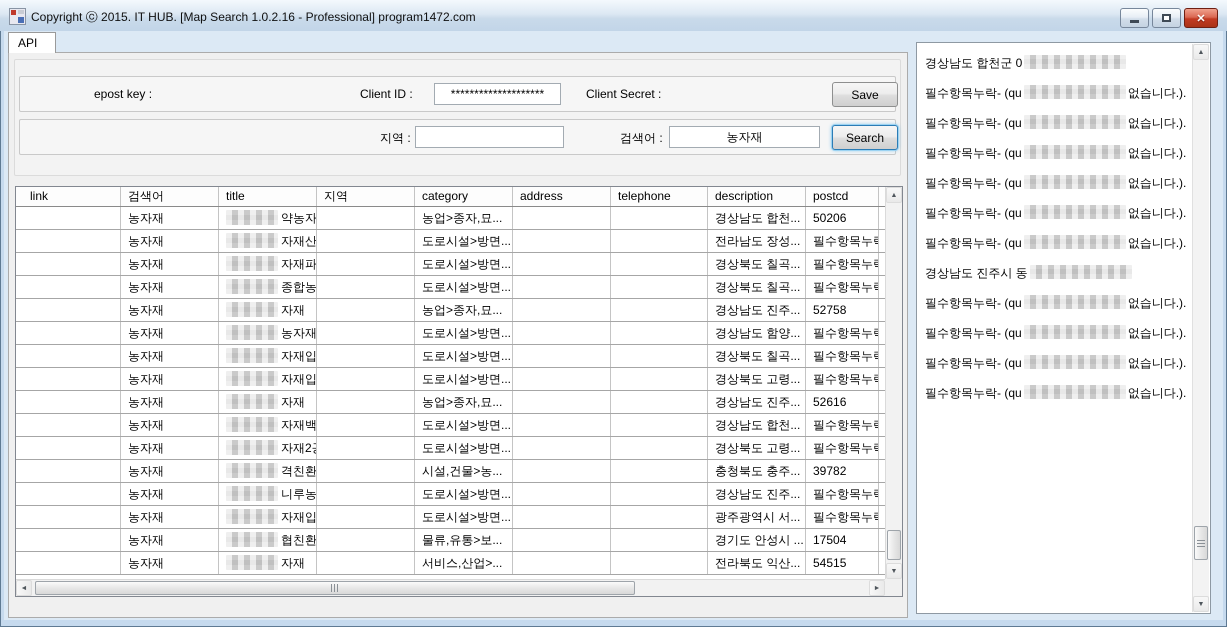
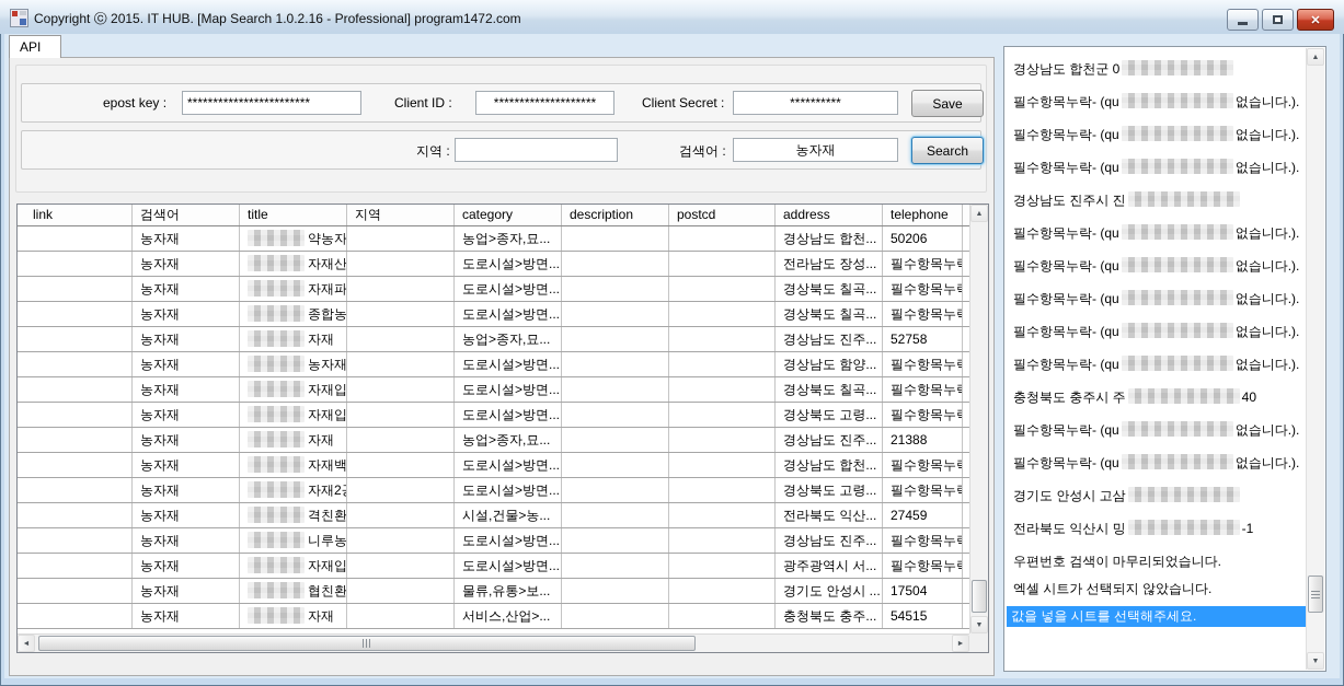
  Copyright ⓒ 2015. IT HUB. [Map Search 1.0.2.16 - Professional] program1472.com
  ✕
  API
  epost key :
+ ************************
  Client ID :
  ********************
  Client Secret :
+ **********
  Save
  지역 :
  검색어 :
  농자재
  Search
  link
  검색어
  title
  지역
  category
- address
+ description
- telephone
+ postcd
- description
+ address
- postcd
+ telephone
  농자재
  농업>종자,묘...
  경상남도 합천...
  50206
  농자재
  도로시설>방면...
  전라남도 장성...
  필수항목누
  농자재
  도로시설>방면...
  경상북도 칠곡...
  필수항목누
  농자재
  도로시설>방면...
  경상북도 칠곡...
  필수항목누
  농자재
  자재
  농업>종자,묘...
  경상남도 진주...
  52758
  농자재
  도로시설>방면...
  경상남도 함양...
  필수항목누
  농자재
  자재입
  도로시설>방면...
  경상북도 칠곡...
  필수항목누
  농자재
  자재입
  도로시설>방면...
  경상북도 고령...
  필수항목누
  농자재
  자재
  농업>종자,묘...
  경상남도 진주...
- 52616
+ 21388
  농자재
  도로시설>방면...
  경상남도 합천...
  필수항목누
  농자재
  도로시설>방면...
  경상북도 고령...
  필수항목누
  농자재
  시설,건물>농...
- 충청북도 충주...
+ 전라북도 익산...
- 39782
+ 27459
  농자재
  도로시설>방면...
  경상남도 진주...
  필수항목누
  농자재
  자재입
  도로시설>방면...
  광주광역시 서...
  필수항목누
  농자재
  물류,유통>보...
  경기도 안성시 ...
  17504
  농자재
  자재
  서비스,산업>...
- 전라북도 익산...
+ 충청북도 충주...
  54515
  경상남도 합천군 0
  필수항목누락- (qu 없습니다.).
  필수항목누락- (qu 없습니다.).
  필수항목누락- (qu 없습니다.).
+ 경상남도 진주시 진
  필수항목누락- (qu 없습니다.).
  필수항목누락- (qu 없습니다.).
  필수항목누락- (qu 없습니다.).
- 경상남도 진주시 동
  필수항목누락- (qu 없습니다.).
  필수항목누락- (qu 없습니다.).
+ 충청북도 충주시 주 40
  필수항목누락- (qu 없습니다.).
  필수항목누락- (qu 없습니다.).
+ 경기도 안성시 고삼
+ 전라북도 익산시 밍 -1
+ 우편번호 검색이 마무리되었습니다.
+ 엑셀 시트가 선택되지 않았습니다.
+ 값을 넣을 시트를 선택해주세요.
